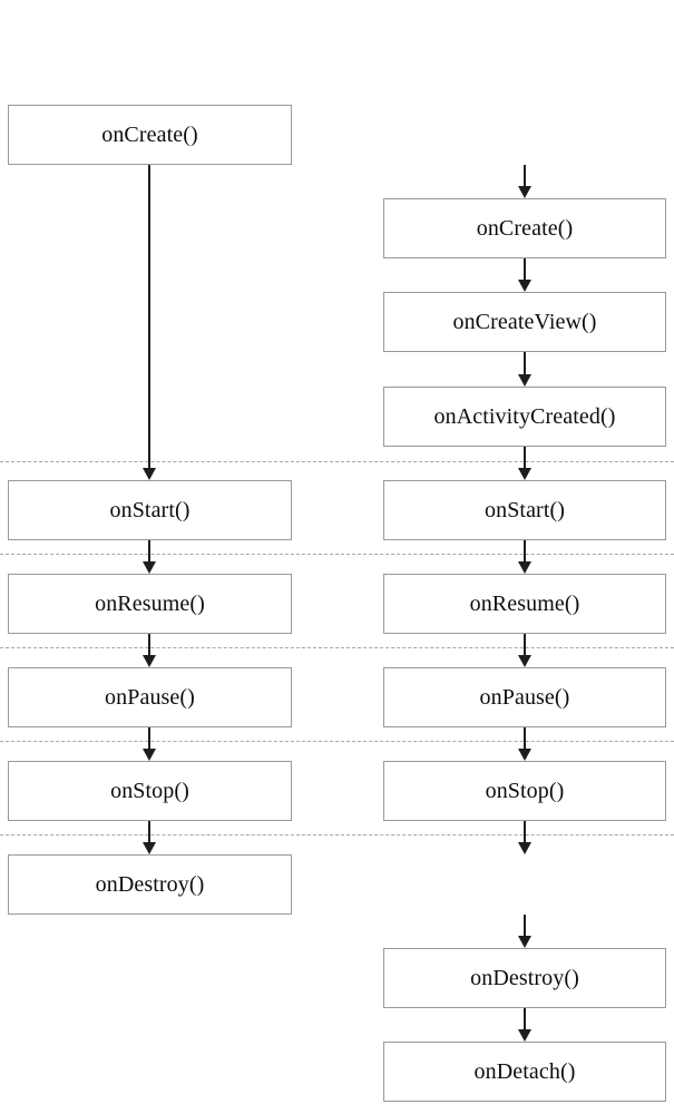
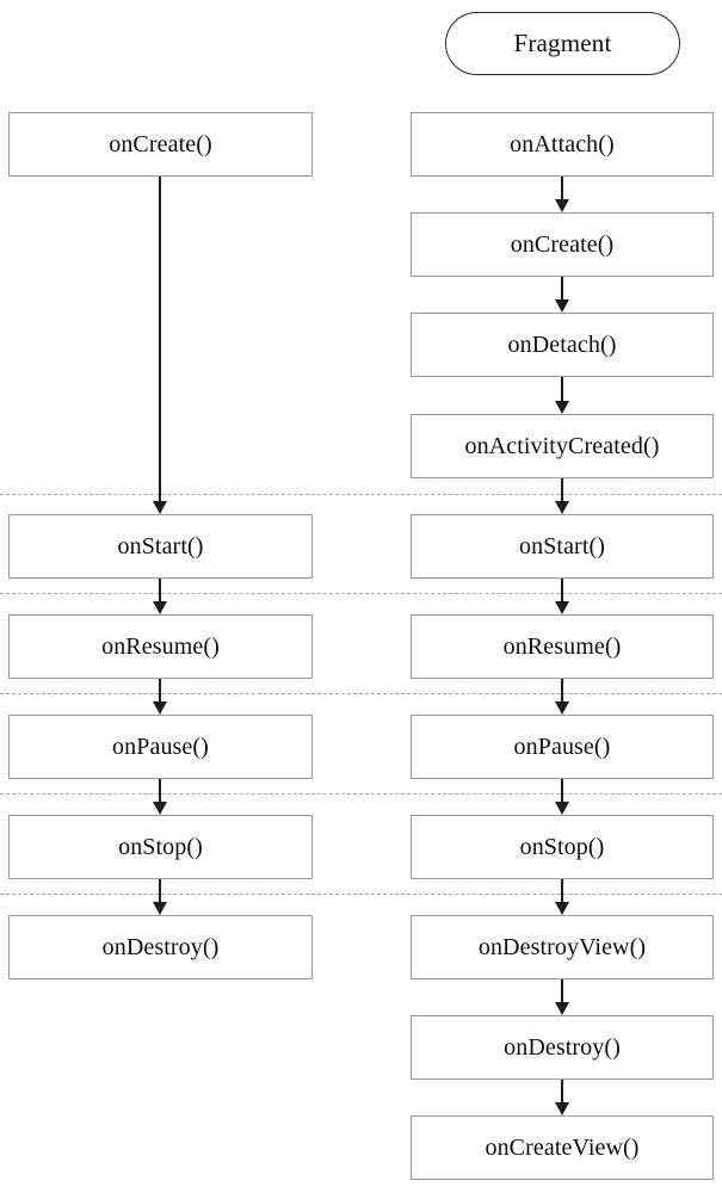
+ Fragment
  onCreate()
  onStart()
  onResume()
  onPause()
  onStop()
  onDestroy()
+ onAttach()
  onCreate()
- onCreateView()
+ onDetach()
  onActivityCreated()
  onStart()
  onResume()
  onPause()
  onStop()
+ onDestroyView()
  onDestroy()
- onDetach()
+ onCreateView()
